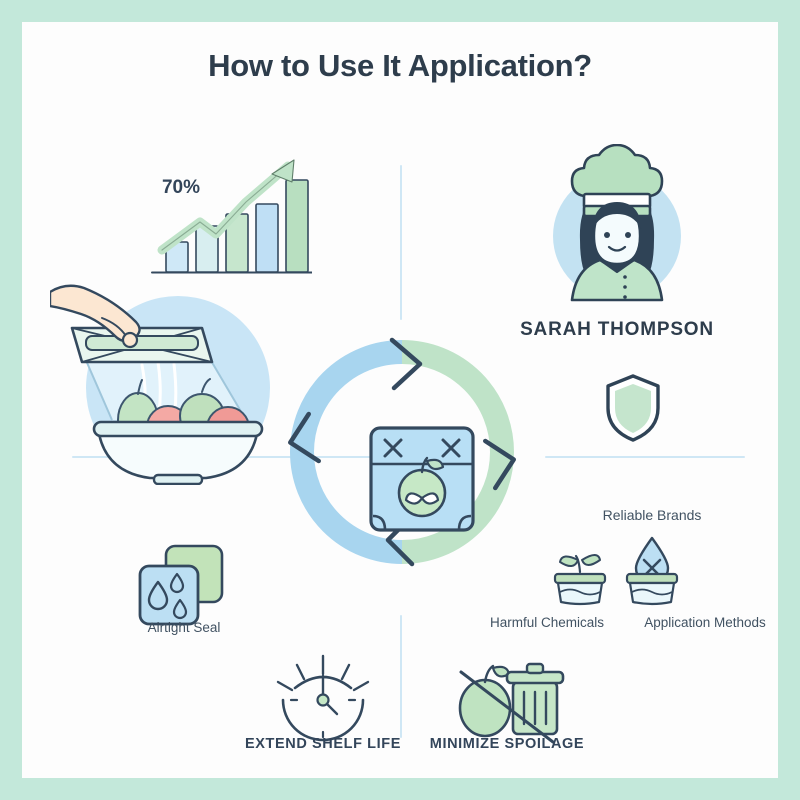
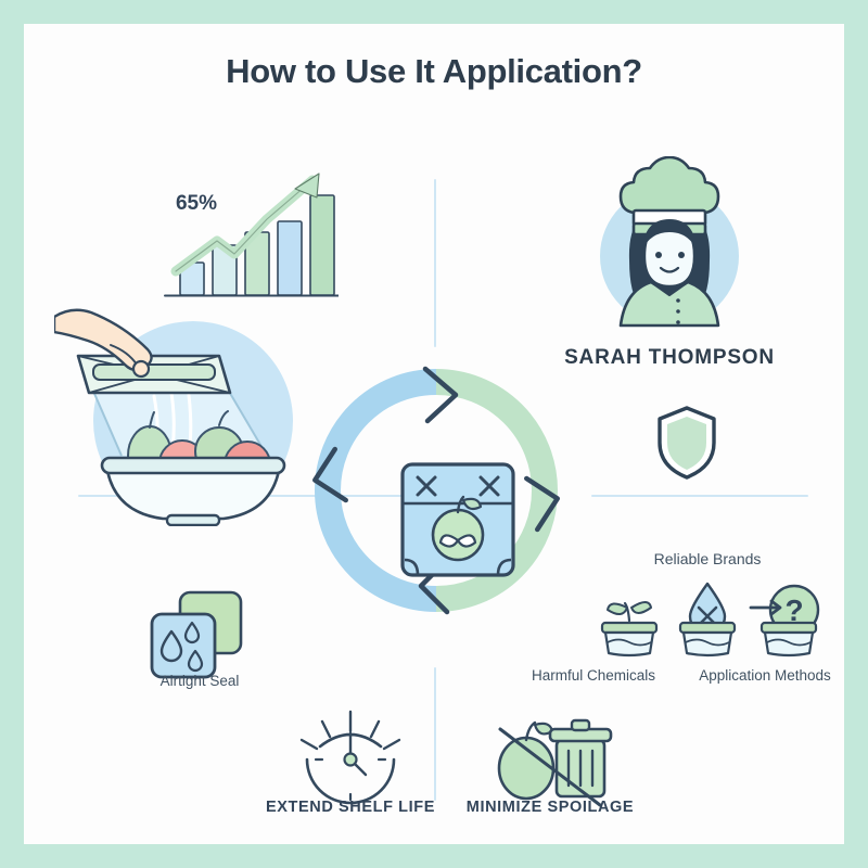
  How to Use It Application?
- 70%
+ 65%
  SARAH THOMPSON
  Airtight Seal
  EXTEND SHELF LIFE
  MINIMIZE SPOILAGE
  Reliable Brands
+ ?
  Harmful Chemicals
  Application Methods
